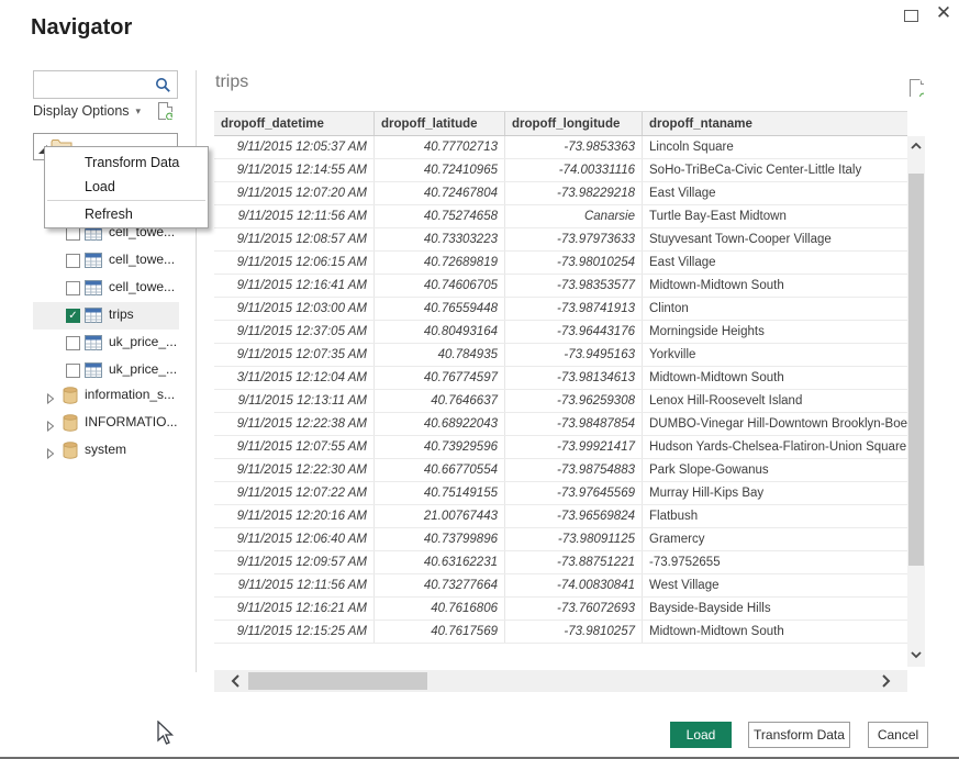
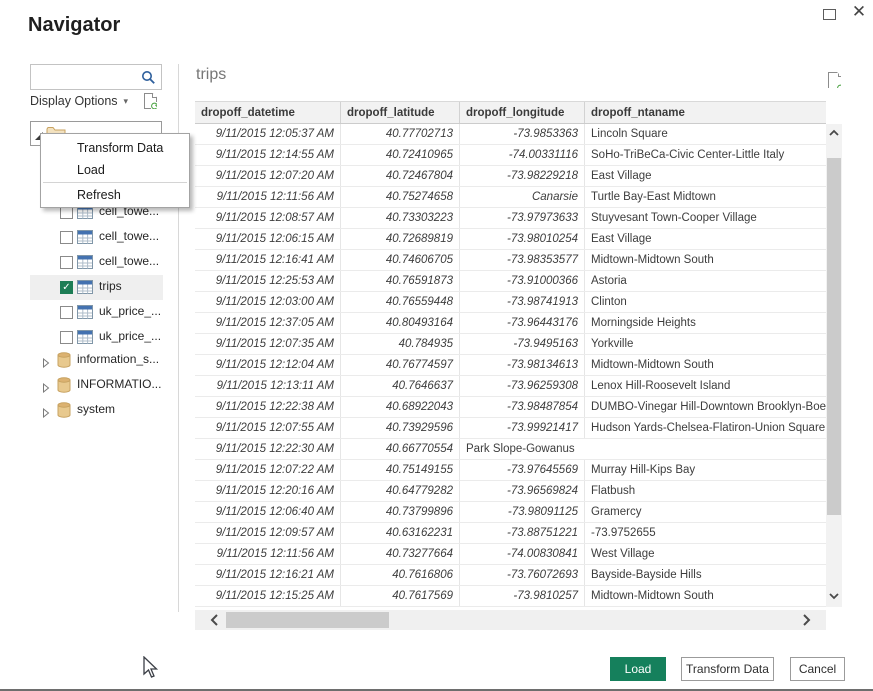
  Navigator
  ✕
  Display Options ▾
  ⟳
  cell_towe...
  cell_towe...
  cell_towe...
  ✓
  trips
  uk_price_...
  uk_price_...
  information_s...
  INFORMATIO...
  system
  Transform Data
  Load
  Refresh
  trips
  dropoff_datetime
  dropoff_latitude
  dropoff_longitude
  dropoff_ntaname
  9/11/2015 12:05:37 AM
  40.77702713
  -73.9853363
  Lincoln Square
  9/11/2015 12:14:55 AM
  40.72410965
  -74.00331116
  SoHo-TriBeCa-Civic Center-Little Italy
  9/11/2015 12:07:20 AM
  40.72467804
  -73.98229218
  East Village
  9/11/2015 12:11:56 AM
  40.75274658
  Canarsie
  Turtle Bay-East Midtown
  9/11/2015 12:08:57 AM
  40.73303223
  -73.97973633
  Stuyvesant Town-Cooper Village
  9/11/2015 12:06:15 AM
  40.72689819
  -73.98010254
  East Village
  9/11/2015 12:16:41 AM
  40.74606705
  -73.98353577
  Midtown-Midtown South
+ 9/11/2015 12:25:53 AM
+ 40.76591873
+ -73.91000366
+ Astoria
  9/11/2015 12:03:00 AM
  40.76559448
  -73.98741913
  Clinton
  9/11/2015 12:37:05 AM
  40.80493164
  -73.96443176
  Morningside Heights
  9/11/2015 12:07:35 AM
  40.784935
  -73.9495163
  Yorkville
- 3/11/2015 12:12:04 AM
+ 9/11/2015 12:12:04 AM
  40.76774597
  -73.98134613
  Midtown-Midtown South
  9/11/2015 12:13:11 AM
  40.7646637
  -73.96259308
  Lenox Hill-Roosevelt Island
  9/11/2015 12:22:38 AM
  40.68922043
  -73.98487854
  DUMBO-Vinegar Hill-Downtown Brooklyn-Boe
  9/11/2015 12:07:55 AM
  40.73929596
  -73.99921417
  Hudson Yards-Chelsea-Flatiron-Union Square
  9/11/2015 12:22:30 AM
  40.66770554
- -73.98754883
  Park Slope-Gowanus
  9/11/2015 12:07:22 AM
  40.75149155
  -73.97645569
  Murray Hill-Kips Bay
  9/11/2015 12:20:16 AM
- 21.00767443
+ 40.64779282
  -73.96569824
  Flatbush
  9/11/2015 12:06:40 AM
  40.73799896
  -73.98091125
  Gramercy
  9/11/2015 12:09:57 AM
  40.63162231
  -73.88751221
  -73.9752655
  9/11/2015 12:11:56 AM
  40.73277664
  -74.00830841
  West Village
  9/11/2015 12:16:21 AM
  40.7616806
  -73.76072693
  Bayside-Bayside Hills
  9/11/2015 12:15:25 AM
  40.7617569
  -73.9810257
  Midtown-Midtown South
  Load
  Transform Data
  Cancel
